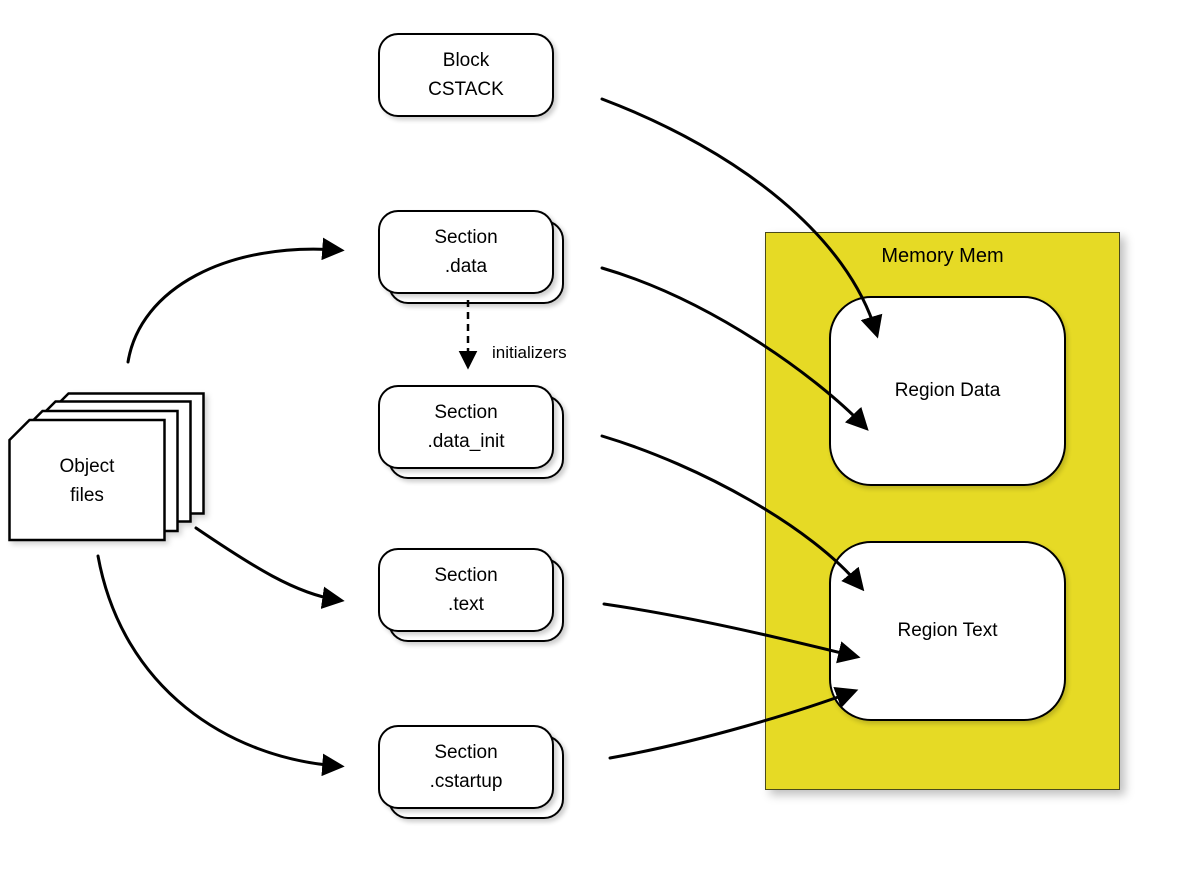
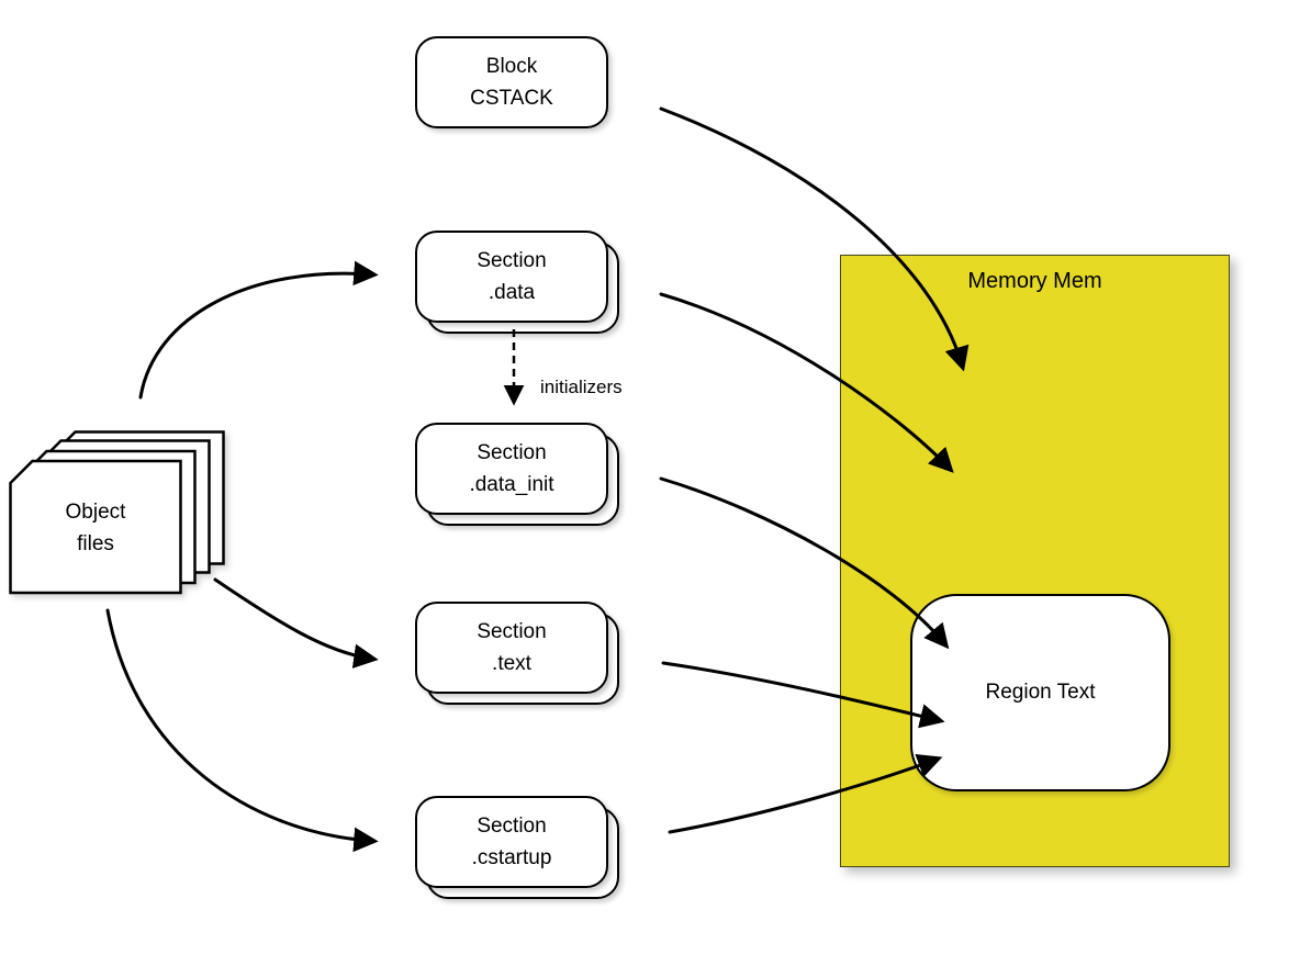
  Object
  files
  Block
  CSTACK
  Section
  .data
  Section
  .data_init
  Section
  .text
  Section
  .cstartup
  initializers
  Memory Mem
- Region Data
  Region Text
